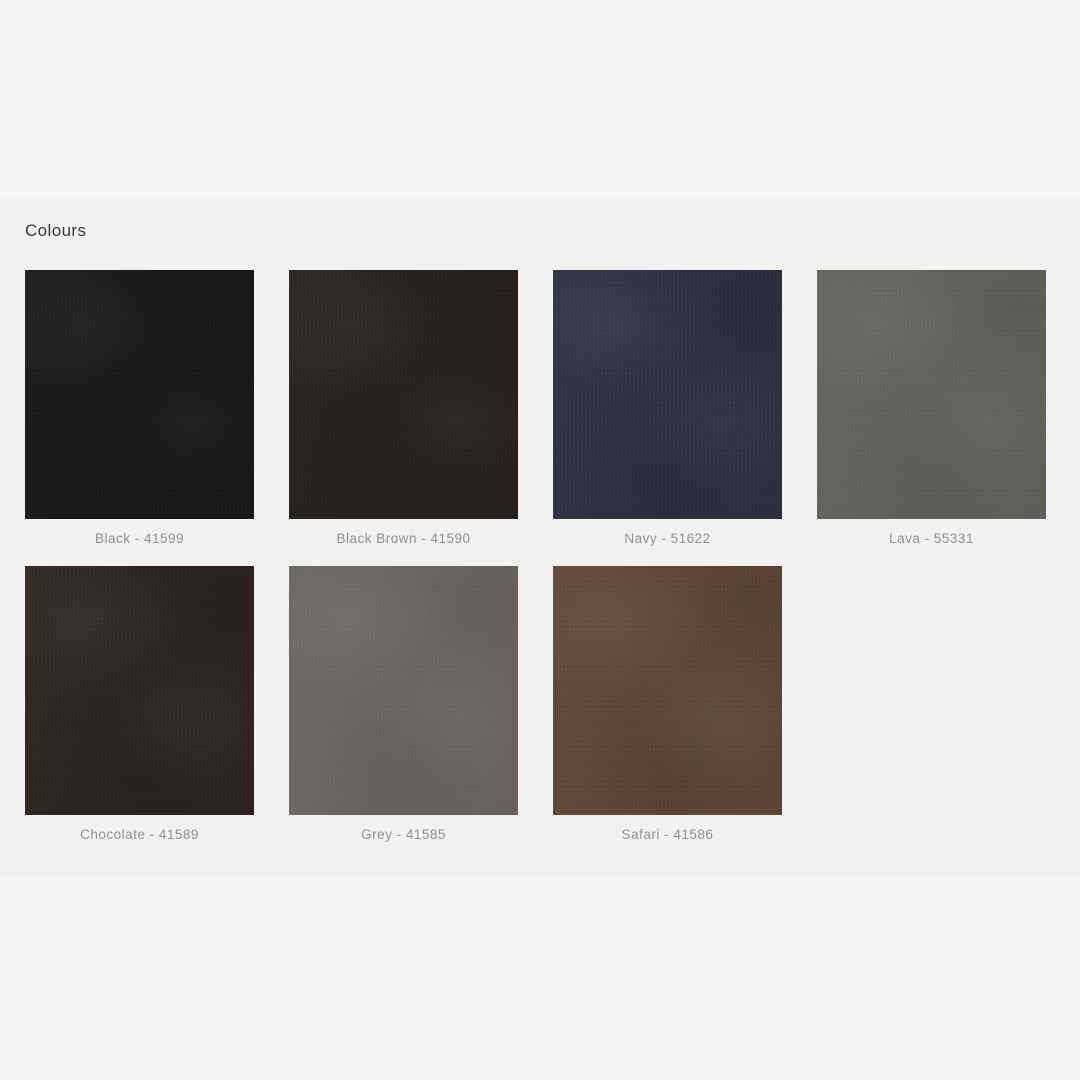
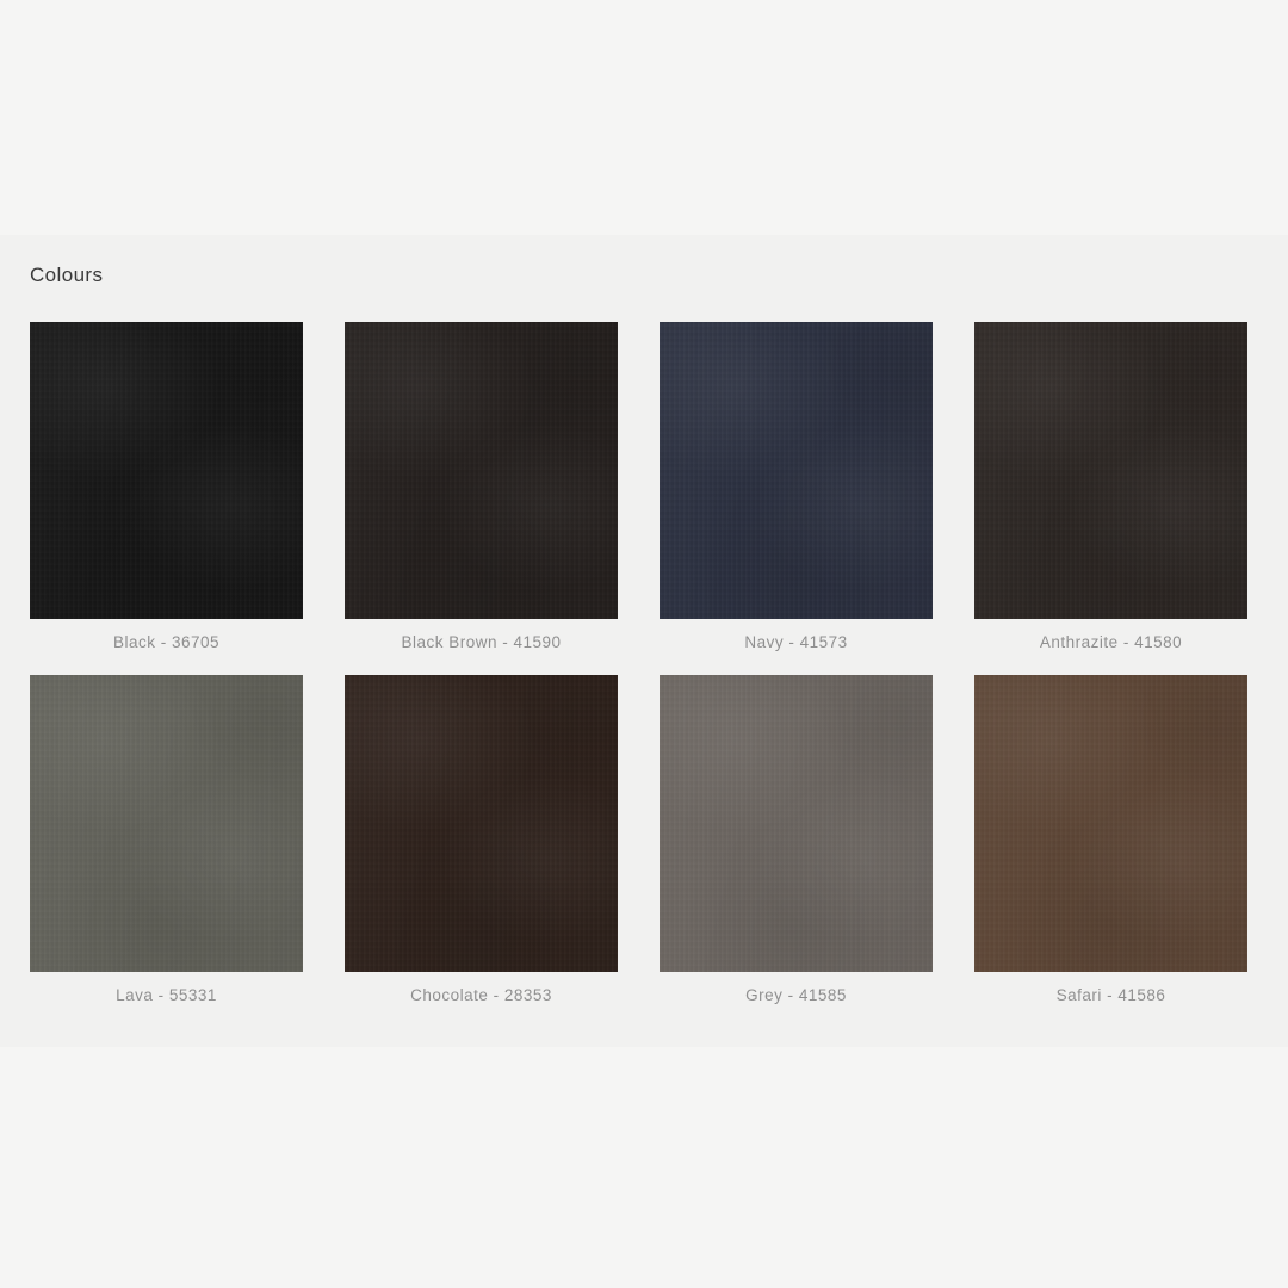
  Colours
- Black - 41599
+ Black - 36705
  Black Brown - 41590
- Navy - 51622
+ Navy - 41573
+ Anthrazite - 41580
  Lava - 55331
- Chocolate - 41589
+ Chocolate - 28353
  Grey - 41585
  Safari - 41586
